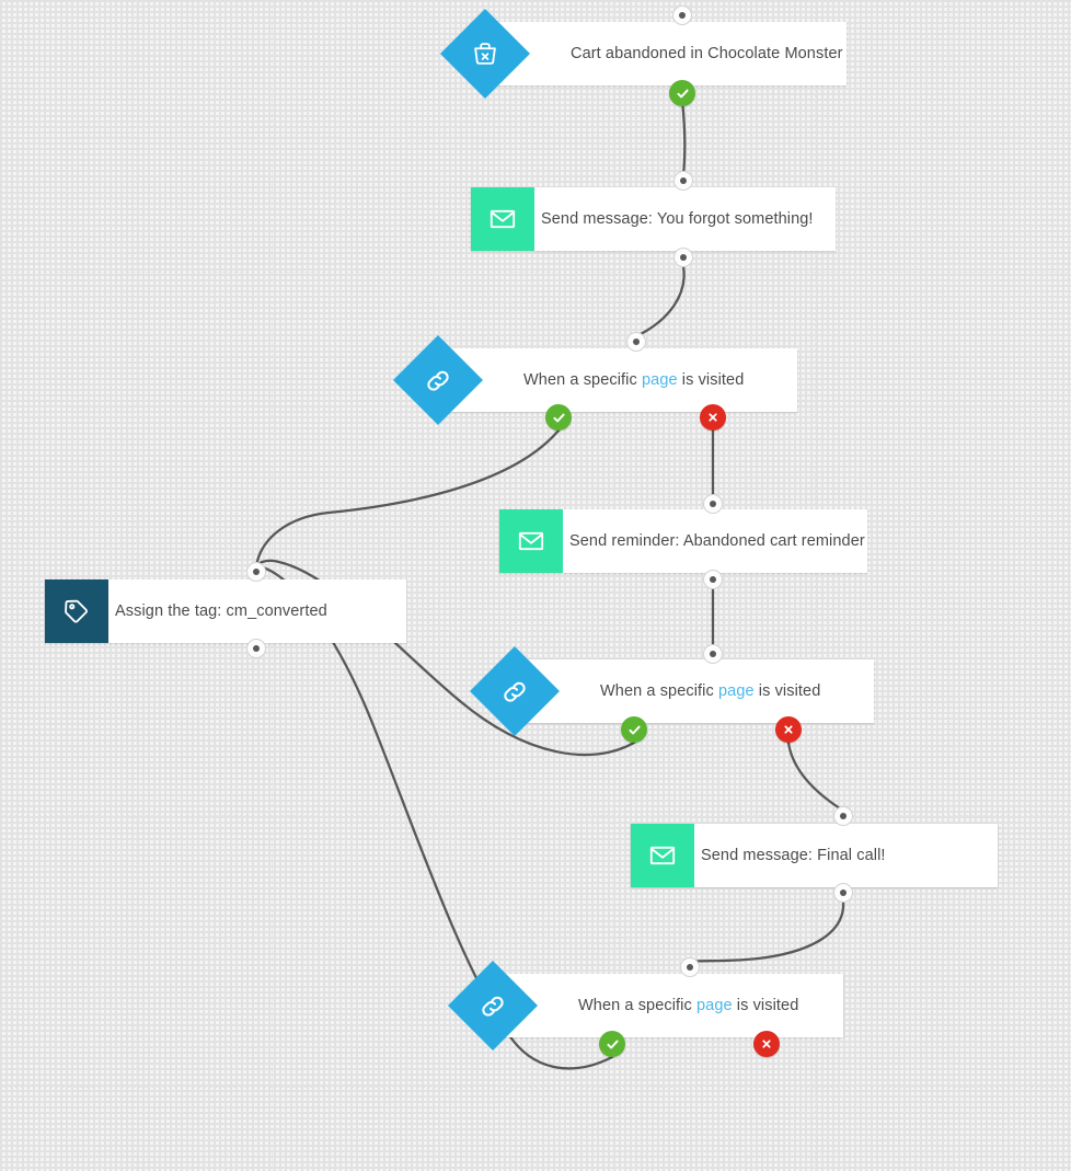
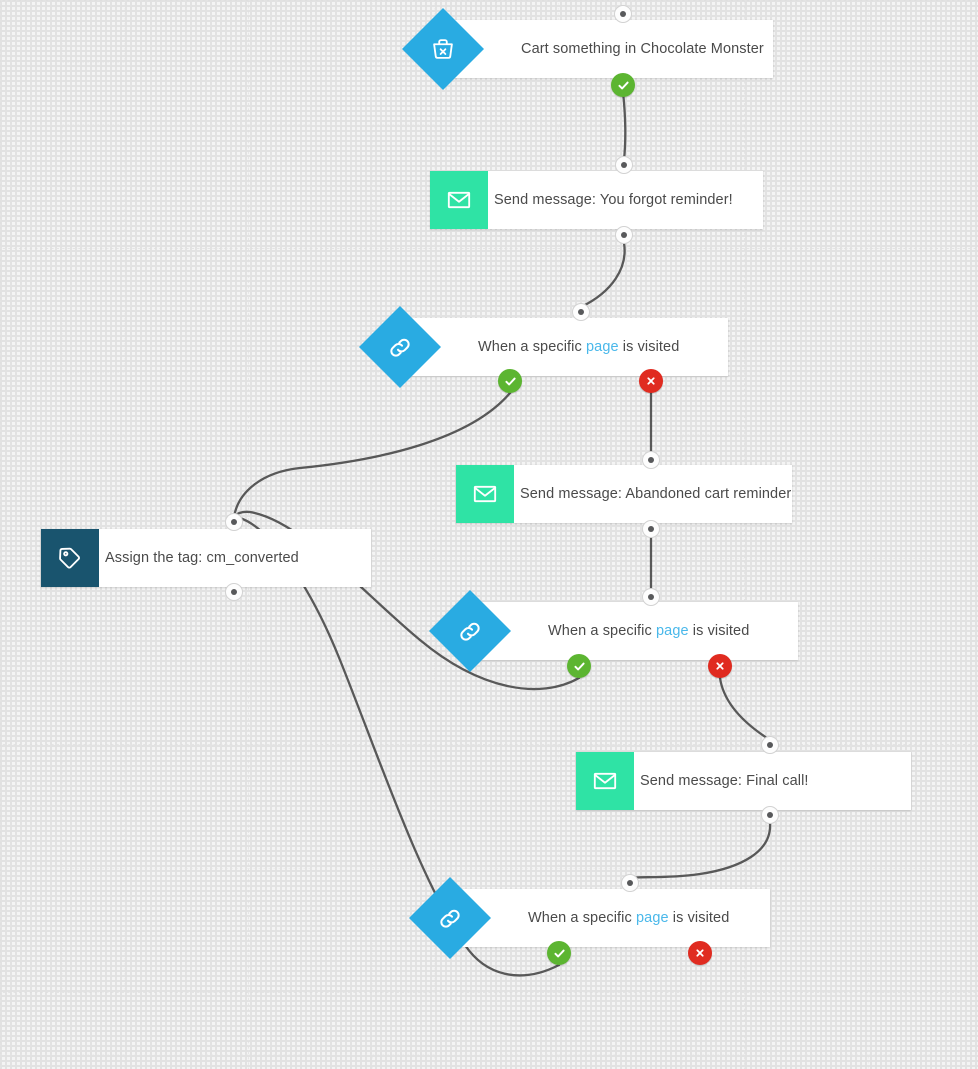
- Cart abandoned in Chocolate Monster
+ Cart something in Chocolate Monster
- Send message: You forgot something!
+ Send message: You forgot reminder!
  When a specific page is visited
- Send reminder: Abandoned cart reminder
+ Send message: Abandoned cart reminder
  Assign the tag: cm_converted
  When a specific page is visited
  Send message: Final call!
  When a specific page is visited
